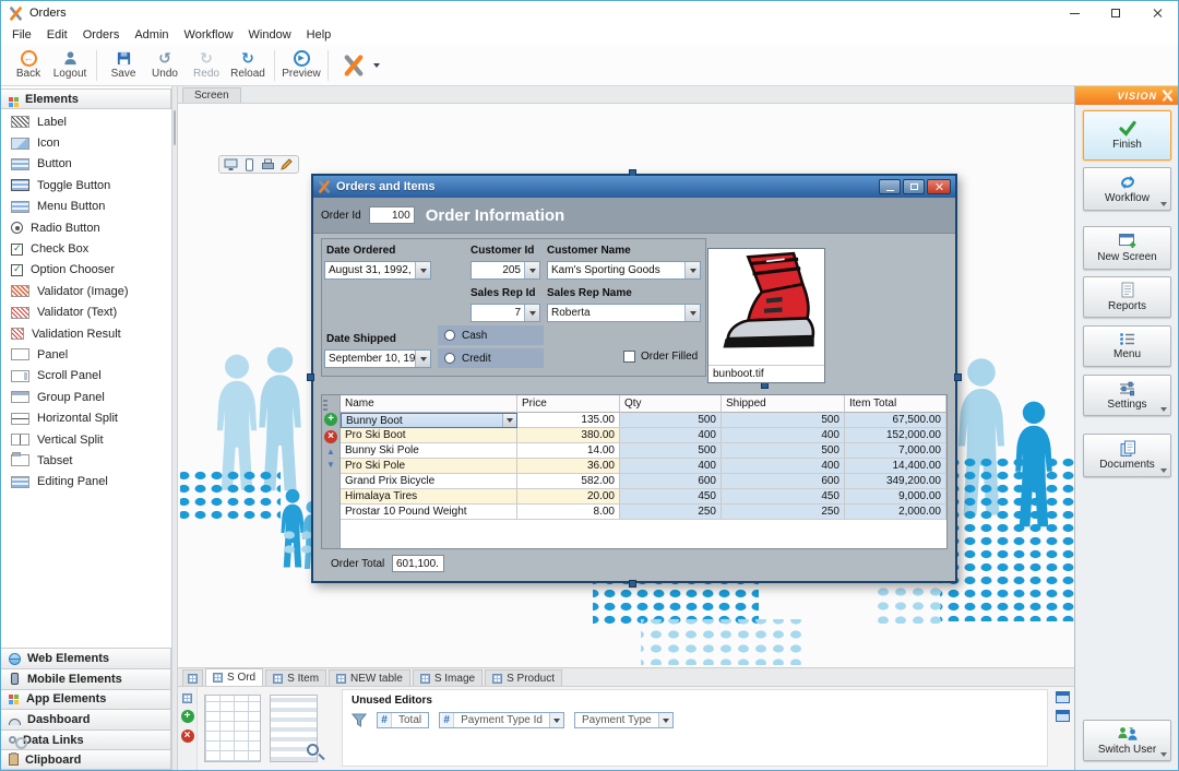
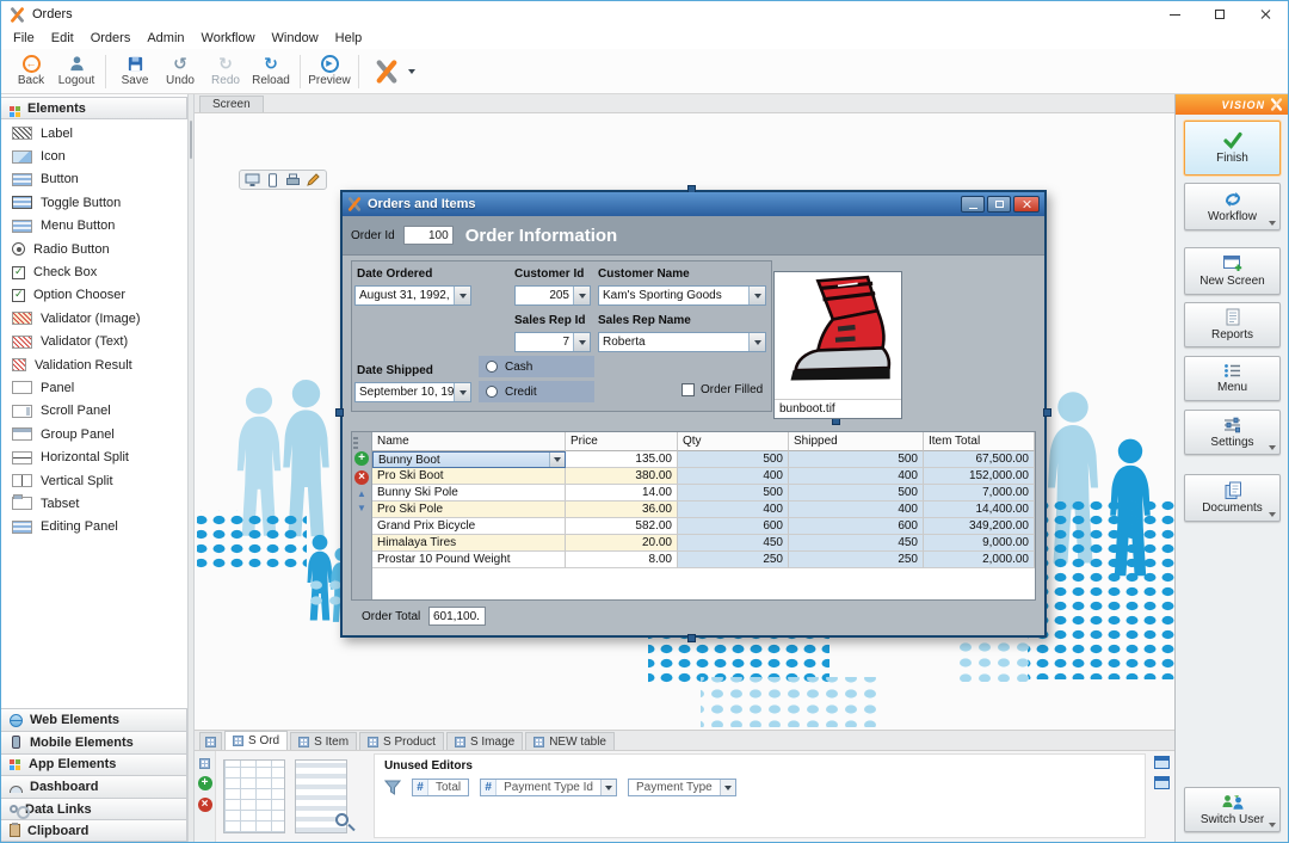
  Orders
  File
  Edit
  Orders
  Admin
  Workflow
  Window
  Help
  Back
  Logout
  Save
  Undo
  Redo
  Reload
  Preview
  Elements
  Label
  Icon
  Button
  Toggle Button
  Menu Button
  Radio Button
  Check Box
  Option Chooser
  Validator (Image)
  Validator (Text)
  Validation Result
  Panel
  Scroll Panel
  Group Panel
  Horizontal Split
  Vertical Split
  Tabset
  Editing Panel
  Web Elements
  Mobile Elements
  App Elements
  Dashboard
  Data Links
  Clipboard
  Screen
  Orders and Items
  Order Id
  100
  Order Information
  Date Ordered
  Customer Id
  Customer Name
  August 31, 1992,
  205
  Kam's Sporting Goods
  Sales Rep Id
  Sales Rep Name
  7
  Roberta
  Date Shipped
  Cash
  Credit
  Order Filled
  bunboot.tif
  Name
  Price
  Qty
  Shipped
  Item Total
  Bunny Boot
  135.00
  500
  500
  67,500.00
  Pro Ski Boot
  380.00
  400
  400
  152,000.00
  Bunny Ski Pole
  14.00
  500
  500
  7,000.00
  Pro Ski Pole
  36.00
  400
  400
  14,400.00
  Grand Prix Bicycle
  582.00
  600
  600
  349,200.00
  Himalaya Tires
  20.00
  450
  450
  9,000.00
  Prostar 10 Pound Weight
  8.00
  250
  250
  2,000.00
  Order Total
  601,100.
  S Ord
  S Item
- NEW table
+ S Product
  S Image
- S Product
+ NEW table
  Unused Editors
  #
  Total
  #
  Payment Type Id
  Payment Type
  VISION
  Finish
  Workflow
  New Screen
  Reports
  Menu
  Settings
  Documents
  Switch User
